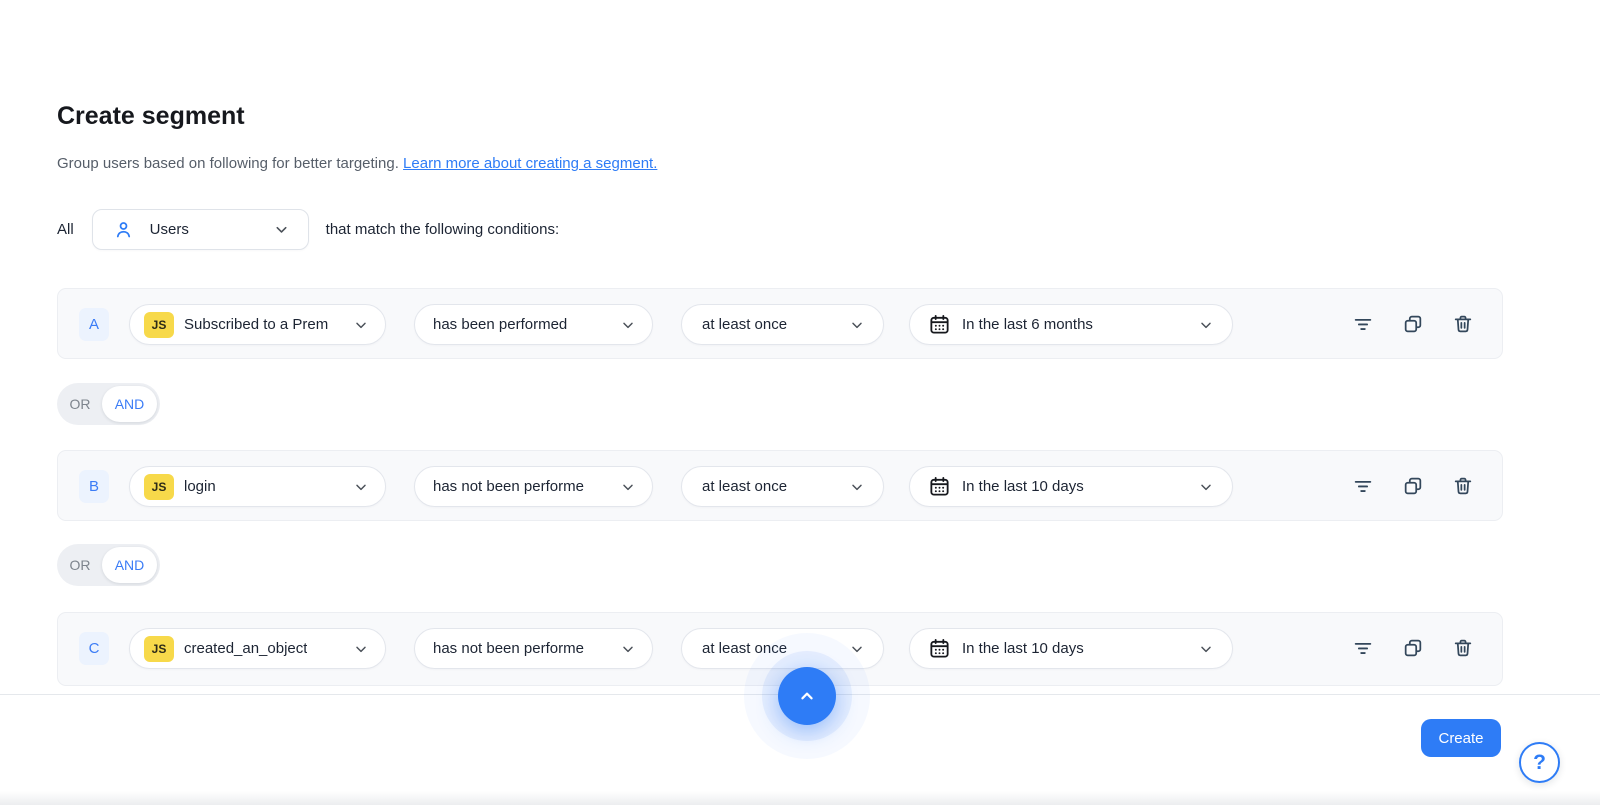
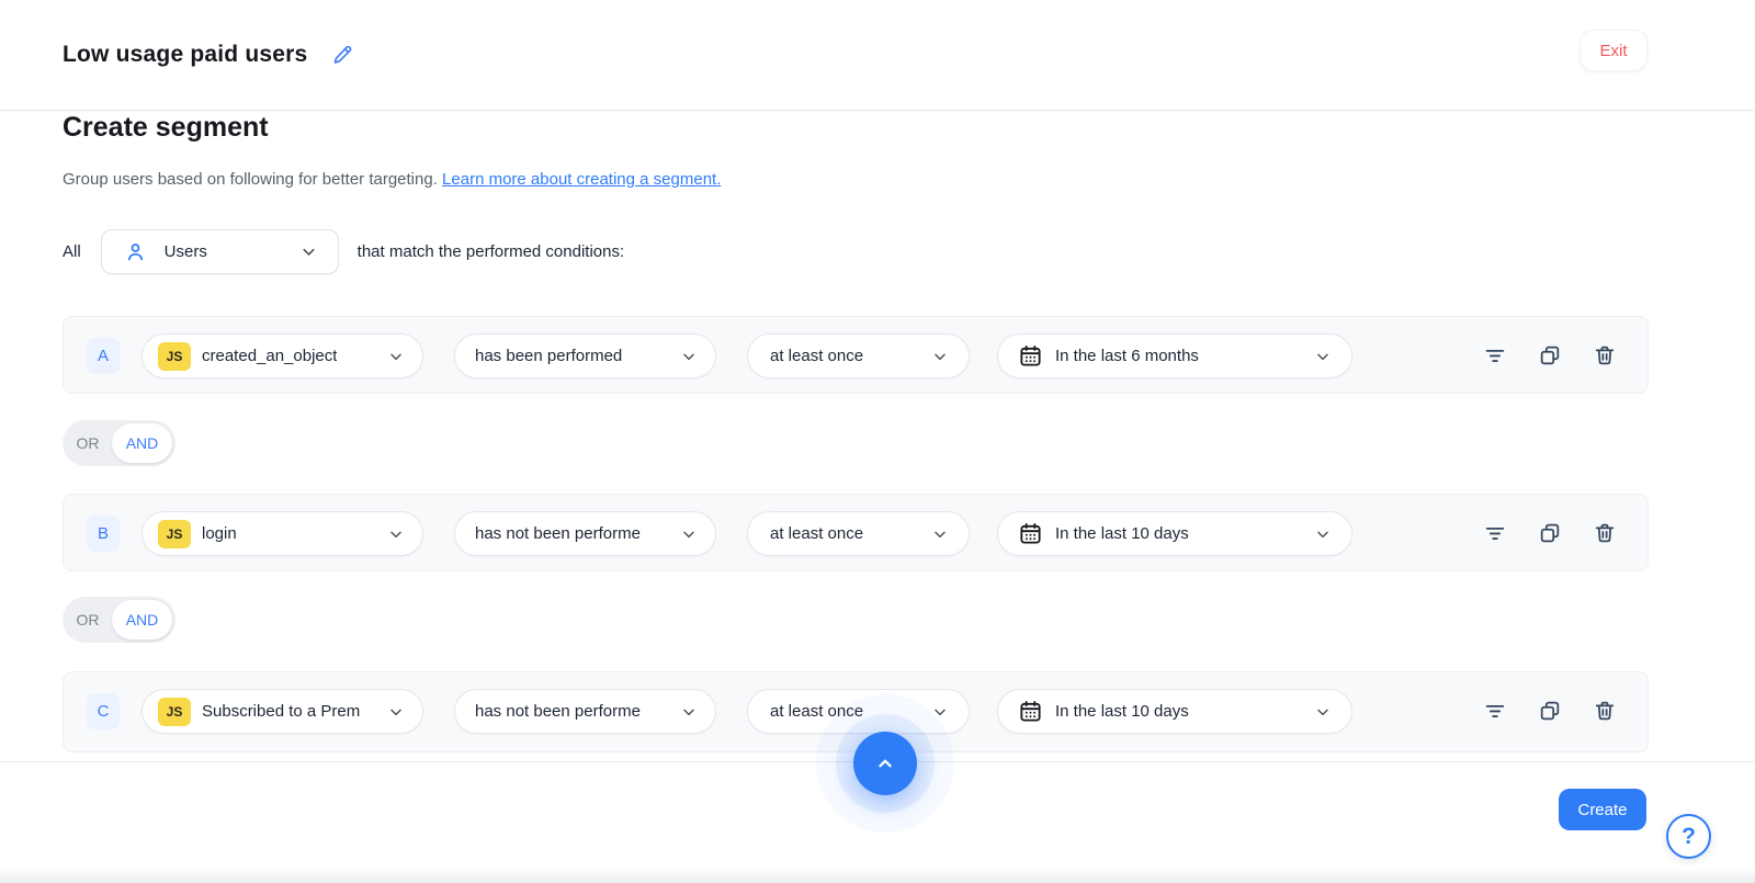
+ Low usage paid users
+ Exit
  Create segment
  Group users based on following for better targeting. Learn more about creating a segment.
  All
  Users
- that match the following conditions:
+ that match the performed conditions:
  A
  JS
- Subscribed to a Prem
+ created_an_object
  has been performed
  at least once
  In the last 6 months
  OR
  AND
  B
  JS
  login
  has not been performe
  at least once
  In the last 10 days
  OR
  AND
  C
  JS
- created_an_object
+ Subscribed to a Prem
  has not been performe
  at least once
  In the last 10 days
  Create
  ?
